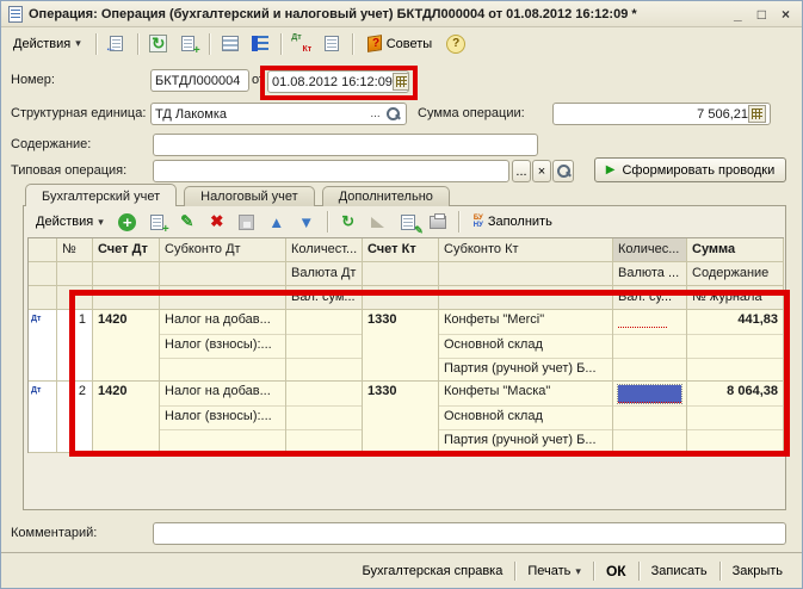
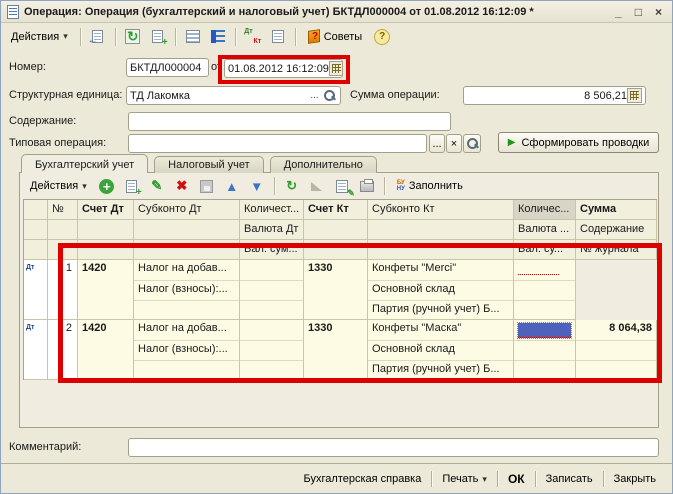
  Операция: Операция (бухгалтерский и налоговый учет) БКТДЛ000004 от 01.08.2012 16:12:09 *
  _
  □
  ×
  Действия
  ▾
  ←
  ↻
  +
  Советы
  ?
  Номер:
  БКТДЛ000004
  от
  01.08.2012 16:12:09
  Структурная единица:
  ТД Лакомка
  ...
  Сумма операции:
- 7 506,21
+ 8 506,21
  Содержание:
  Типовая операция:
  ...
  ×
  ▶
  Сформировать проводки
  Бухгалтерский учет
  Налоговый учет
  Дополнительно
  Действия
  ▾
  +
  +
  ✎
  ✖
  ▲
  ▼
  ↻
  ✎
  Заполнить
  №
  Счет Дт
  Субконто Дт
  Количест...
  Счет Кт
  Субконто Кт
  Количес...
  Сумма
  Валюта Дт
  Валюта ...
  Содержание
  Вал. сум...
  Вал. су...
  № журнала
  1
  1420
  Налог на добав...
  Налог (взносы):...
  1330
  Конфеты "Merci"
  Основной склад
  Партия (ручной учет) Б...
- 441,83
  2
  1420
  Налог на добав...
  Налог (взносы):...
  1330
  Конфеты "Маска"
  Основной склад
  Партия (ручной учет) Б...
  8 064,38
  Комментарий:
  Бухгалтерская справка
  Печать
  ▾
  ОК
  Записать
  Закрыть
